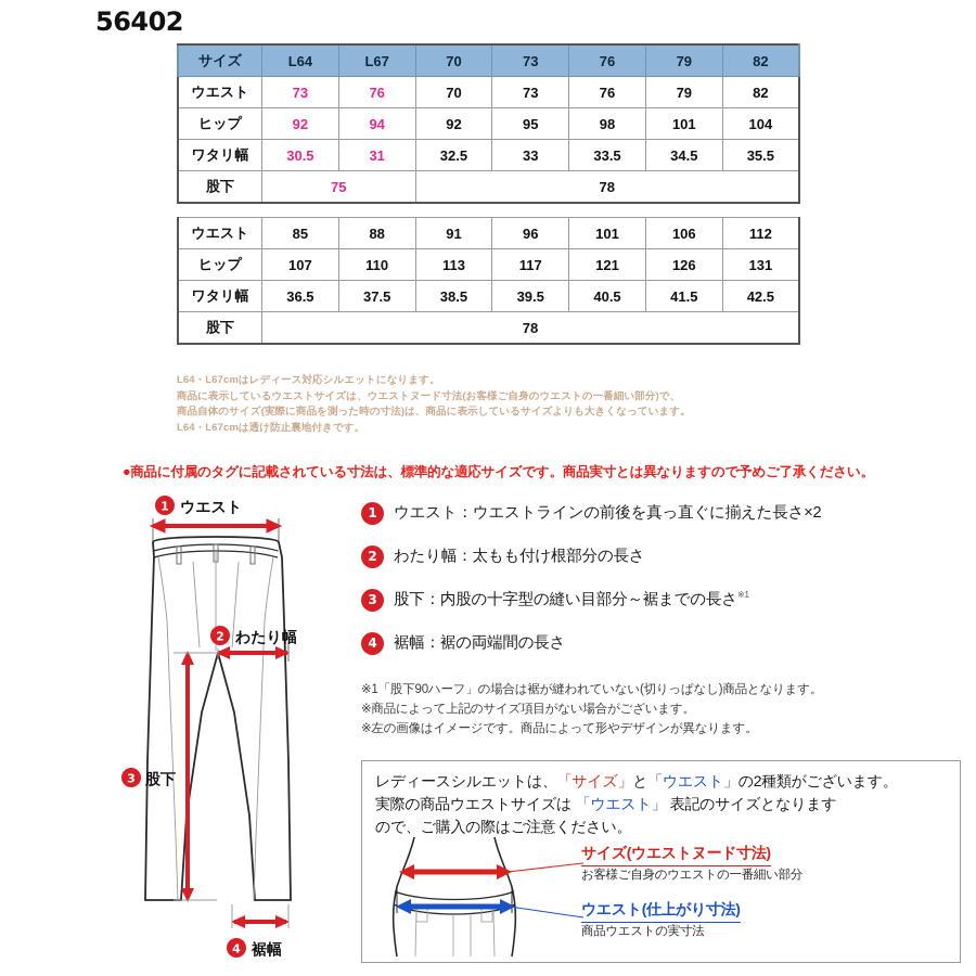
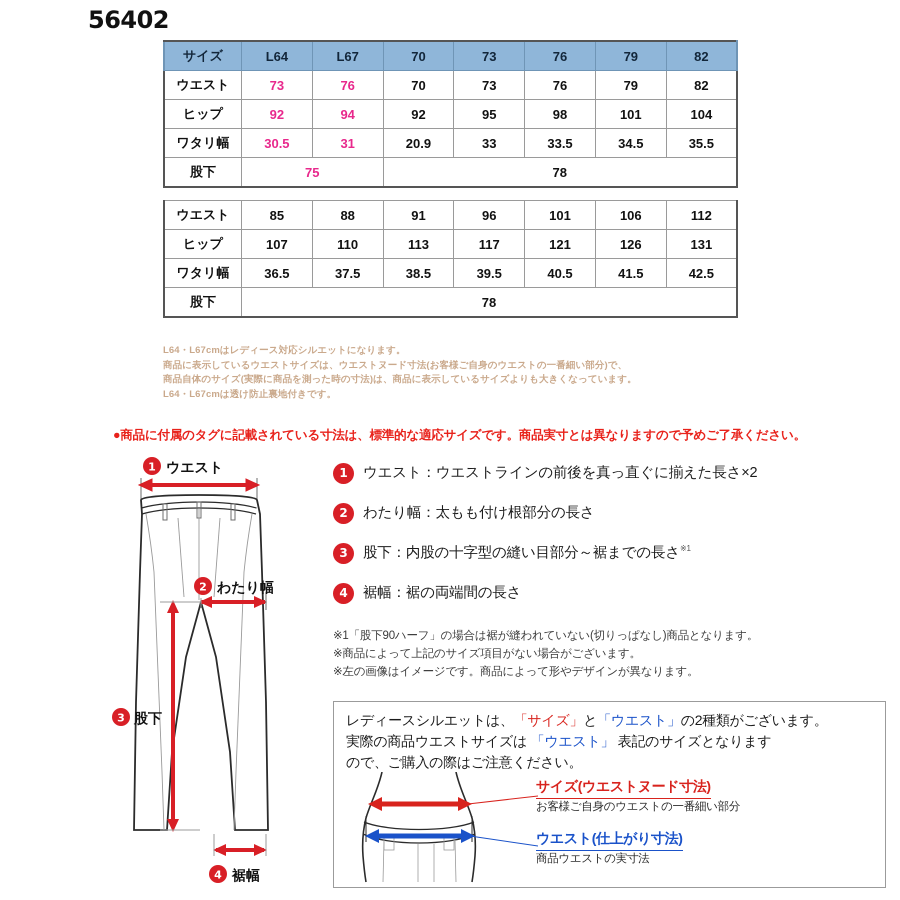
  56402
  サイズ	L64	L67	70	73	76	79	82
  ウエスト	73	76	70	73	76	79	82
  ヒップ	92	94	92	95	98	101	104
- ワタリ幅	30.5	31	32.5	33	33.5	34.5	35.5
+ ワタリ幅	30.5	31	20.9	33	33.5	34.5	35.5
  股下	75	78
  ウエスト	85	88	91	96	101	106	112
  ヒップ	107	110	113	117	121	126	131
  ワタリ幅	36.5	37.5	38.5	39.5	40.5	41.5	42.5
  股下	78
  L64・L67cmはレディース対応シルエットになります。
  商品に表示しているウエストサイズは、ウエストヌード寸法(お客様ご自身のウエストの一番細い部分)で、
  商品自体のサイズ(実際に商品を測った時の寸法)は、商品に表示しているサイズよりも大きくなっています。
  L64・L67cmは透け防止裏地付きです。
  ●商品に付属のタグに記載されている寸法は、標準的な適応サイズです。商品実寸とは異なりますので予めご了承ください。
  1
  ウエスト
  2
  わたり幅
  3
  股下
  4
  裾幅
  1
  ウエスト：ウエストラインの前後を真っ直ぐに揃えた長さ×2
  2
  わたり幅：太もも付け根部分の長さ
  3
  股下：内股の十字型の縫い目部分～裾までの長さ※1
  4
  裾幅：裾の両端間の長さ
  ※1「股下90ハーフ」の場合は裾が縫われていない(切りっぱなし)商品となります。
  ※商品によって上記のサイズ項目がない場合がございます。
  ※左の画像はイメージです。商品によって形やデザインが異なります。
  レディースシルエットは、「サイズ」と「ウエスト」の2種類がございます。
  実際の商品ウエストサイズは 「ウエスト」 表記のサイズとなります
  ので、ご購入の際はご注意ください。
  サイズ(ウエストヌード寸法)
  お客様ご自身のウエストの一番細い部分
  ウエスト(仕上がり寸法)
  商品ウエストの実寸法
